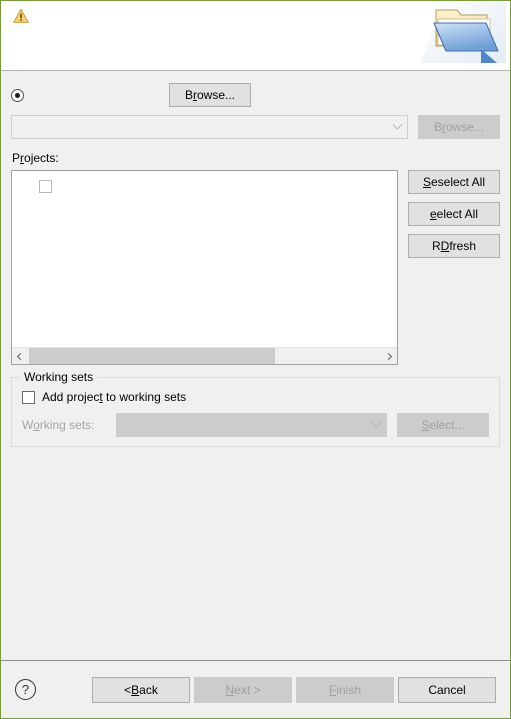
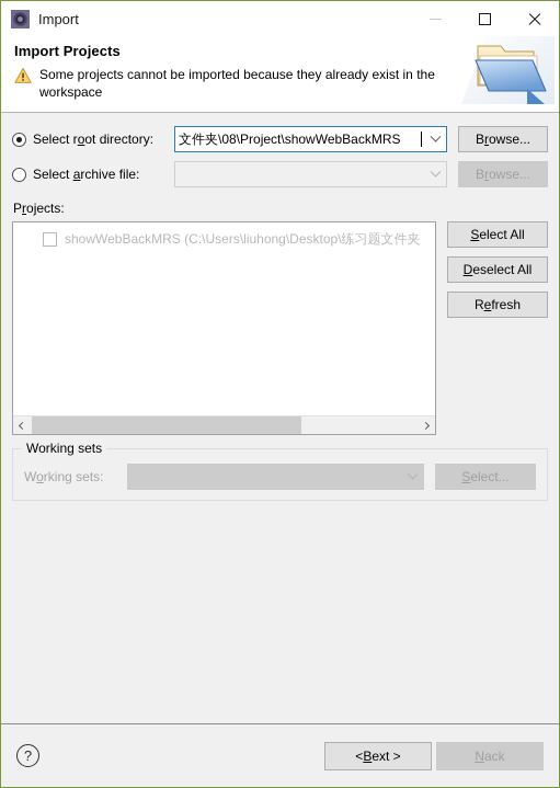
+ Import
+ Import Projects
+ Some projects cannot be imported because they already exist in the workspace
+ Select root directory:
+ 文件夹\08\Project\showWebBackMRS
  B
  r
  owse...
+ Select archive file:
  B
  r
  owse...
  Projects:
+ showWebBackMRS (C:\Users\liuhong\Desktop\练习题文件夹
  S
- eselect All
+ elect All
- e
+ D
- elect All
+ eselect All
  R
- D
+ e
  fresh
  Working sets
- Add project to working sets
  Working sets:
  S
  elect...
  ?
  <
  B
- ack
+ ext >
  N
- ext >
+ ack
- F
- inish
- Cancel
